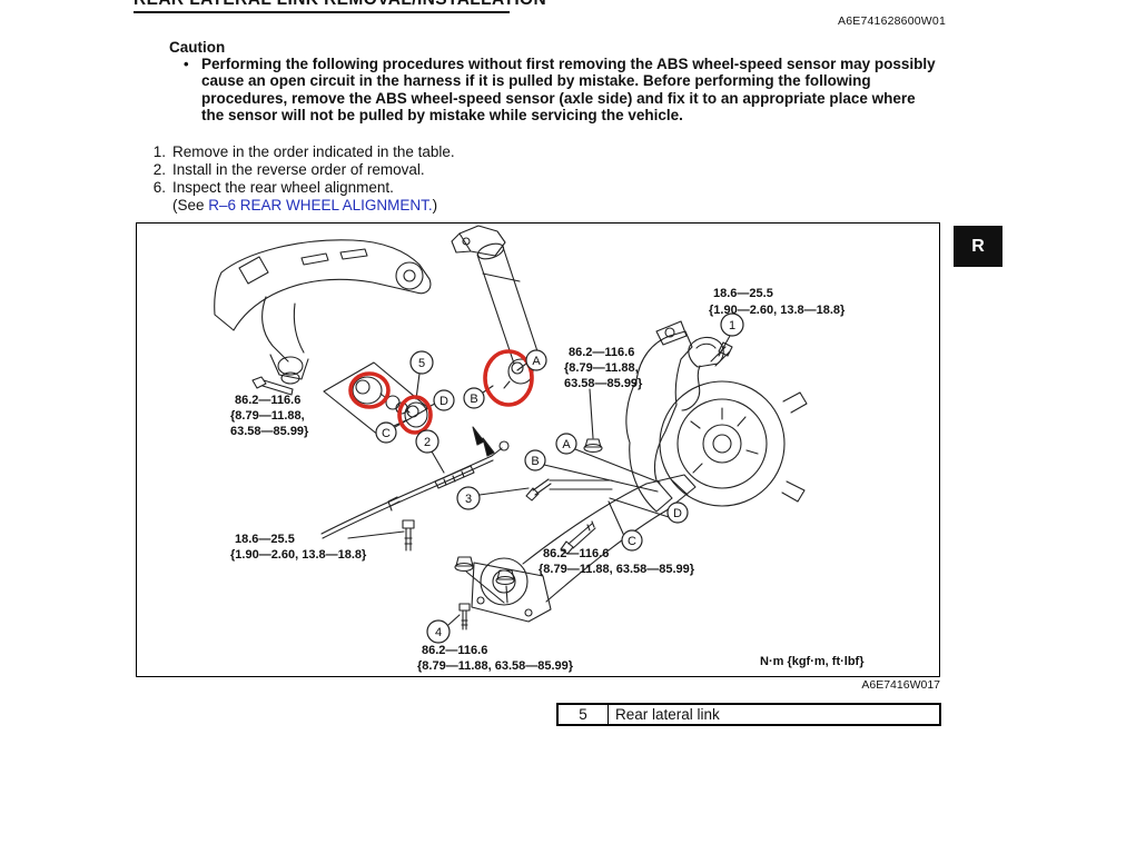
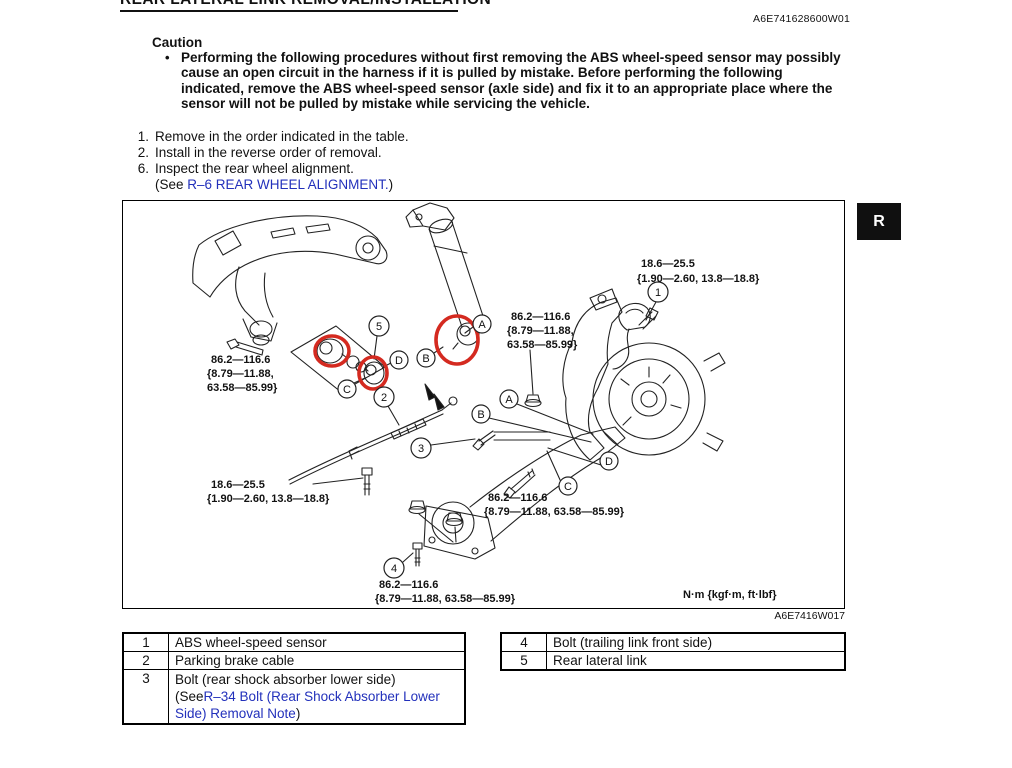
  A6E741628600W01
  Caution
  •
- Performing the following procedures without first removing the ABS wheel-speed sensor may possibly cause an open circuit in the harness if it is pulled by mistake. Before performing the following procedures, remove the ABS wheel-speed sensor (axle side) and fix it to an appropriate place where the sensor will not be pulled by mistake while servicing the vehicle.
+ Performing the following procedures without first removing the ABS wheel-speed sensor may possibly cause an open circuit in the harness if it is pulled by mistake. Before performing the following indicated, remove the ABS wheel-speed sensor (axle side) and fix it to an appropriate place where the sensor will not be pulled by mistake while servicing the vehicle.
  1.
  Remove in the order indicated in the table.
  2.
  Install in the reverse order of removal.
  6.
  Inspect the rear wheel alignment.
  (See R–6 REAR WHEEL ALIGNMENT.)
  R
  1
  2
  3
  4
  5
  A
  A
  B
  B
  C
  C
  D
  D
  18.6—25.5
  {1.90—2.60, 13.8—18.8}
  86.2—116.6
  {8.79—11.88,
  63.58—85.99}
  86.2—116.6
  {8.79—11.88,
  63.58—85.99}
  18.6—25.5
  {1.90—2.60, 13.8—18.8}
  86.2—116.6
  {8.79—11.88, 63.58—85.99}
  86.2—116.6
  {8.79—11.88, 63.58—85.99}
  N·m {kgf·m, ft·lbf}
  A6E7416W017
+ 1	ABS wheel-speed sensor
+ 2	Parking brake cable
+ 3	Bolt (rear shock absorber lower side) (SeeR–34 Bolt (Rear Shock Absorber Lower Side) Removal Note)
+ 4	Bolt (trailing link front side)
  5	Rear lateral link
